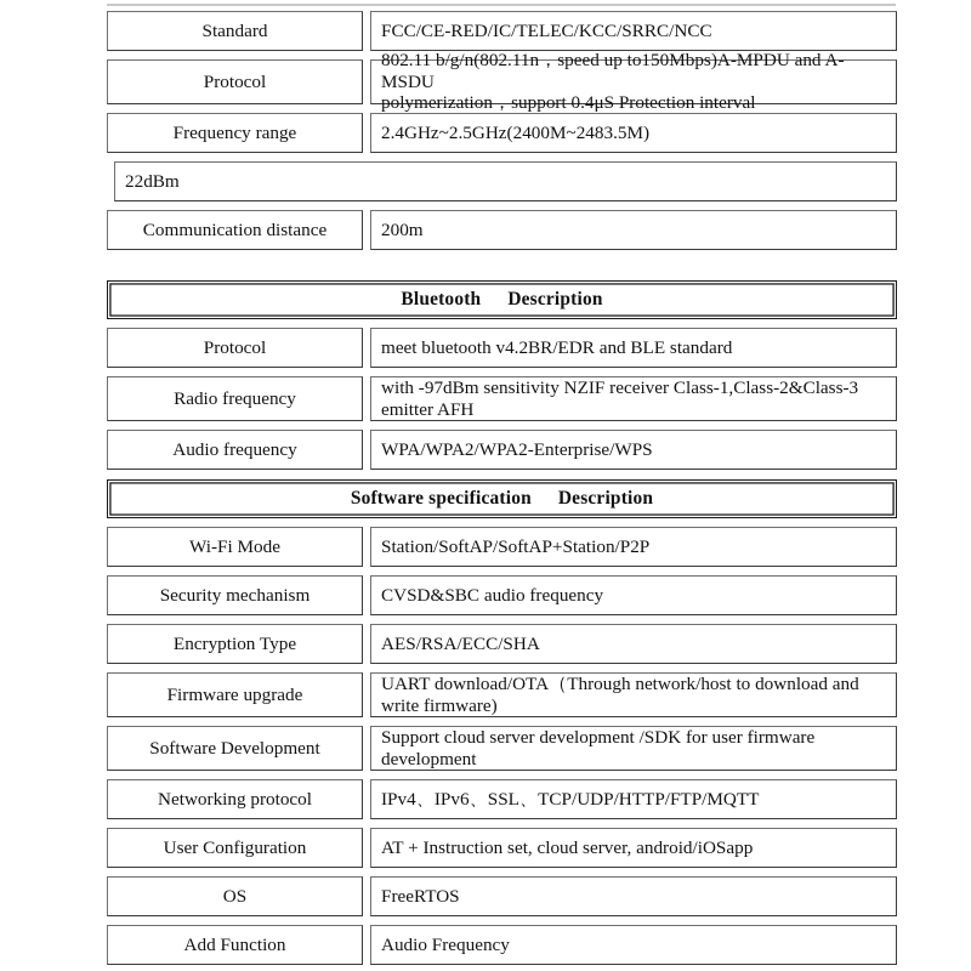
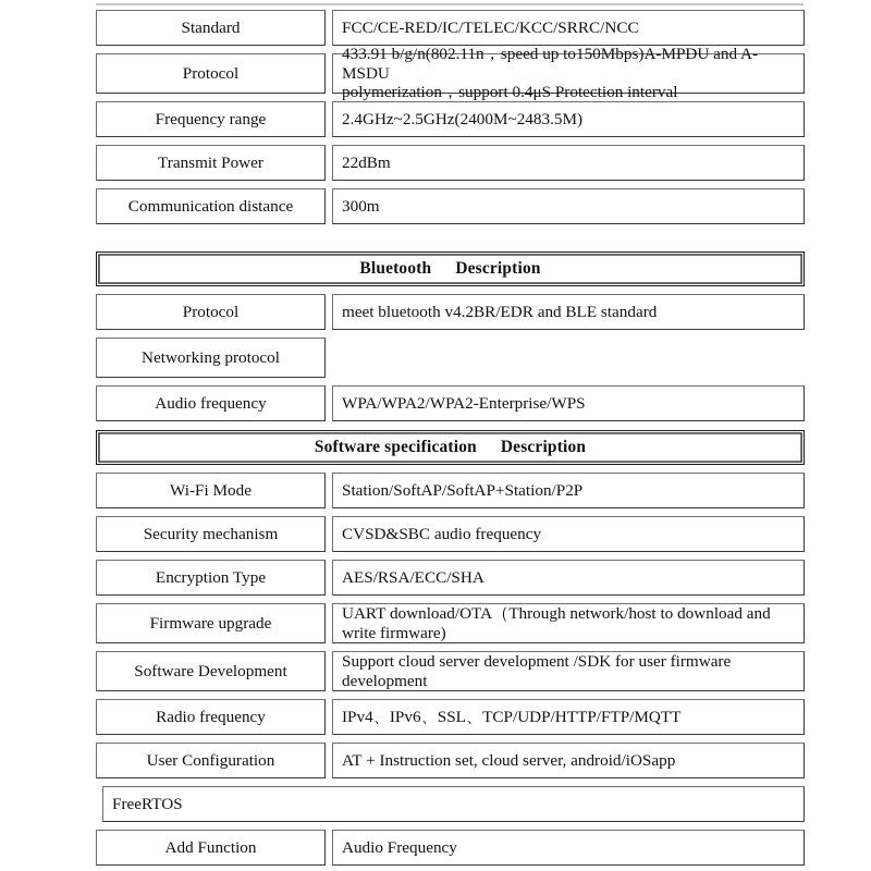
  Standard
  FCC/CE-RED/IC/TELEC/KCC/SRRC/NCC
  Protocol
- 802.11 b/g/n(802.11n，speed up to150Mbps)A-MPDU and A-MSDU
+ 433.91 b/g/n(802.11n，speed up to150Mbps)A-MPDU and A-MSDU
  polymerization，support 0.4μS Protection interval
  Frequency range
  2.4GHz~2.5GHz(2400M~2483.5M)
+ Transmit Power
  22dBm
  Communication distance
- 200m
+ 300m
  Bluetooth
  Description
  Protocol
  meet bluetooth v4.2BR/EDR and BLE standard
- Radio frequency
+ Networking protocol
- with -97dBm sensitivity NZIF receiver Class-1,Class-2&Class-3
- emitter AFH
  Audio frequency
  WPA/WPA2/WPA2-Enterprise/WPS
  Software specification
  Description
  Wi-Fi Mode
  Station/SoftAP/SoftAP+Station/P2P
  Security mechanism
  CVSD&SBC audio frequency
  Encryption Type
  AES/RSA/ECC/SHA
  Firmware upgrade
  UART download/OTA（Through network/host to download and
  write firmware)
  Software Development
  Support cloud server development /SDK for user firmware
  development
- Networking protocol
+ Radio frequency
  IPv4、IPv6、SSL、TCP/UDP/HTTP/FTP/MQTT
  User Configuration
  AT + Instruction set, cloud server, android/iOSapp
- OS
  FreeRTOS
  Add Function
  Audio Frequency
